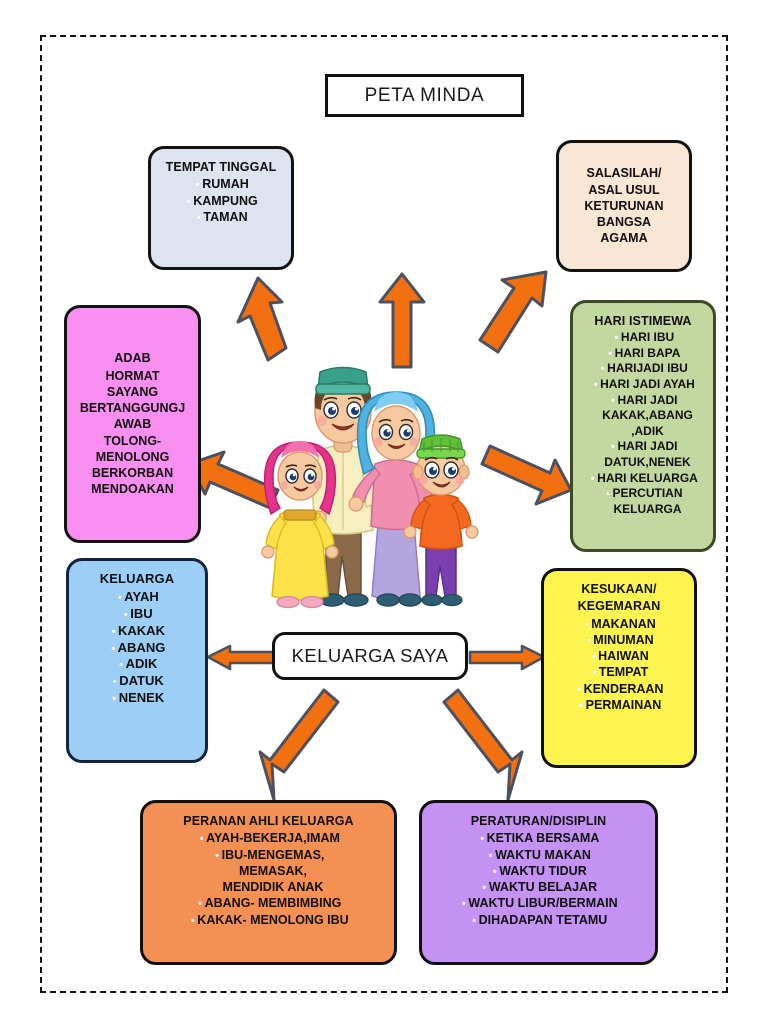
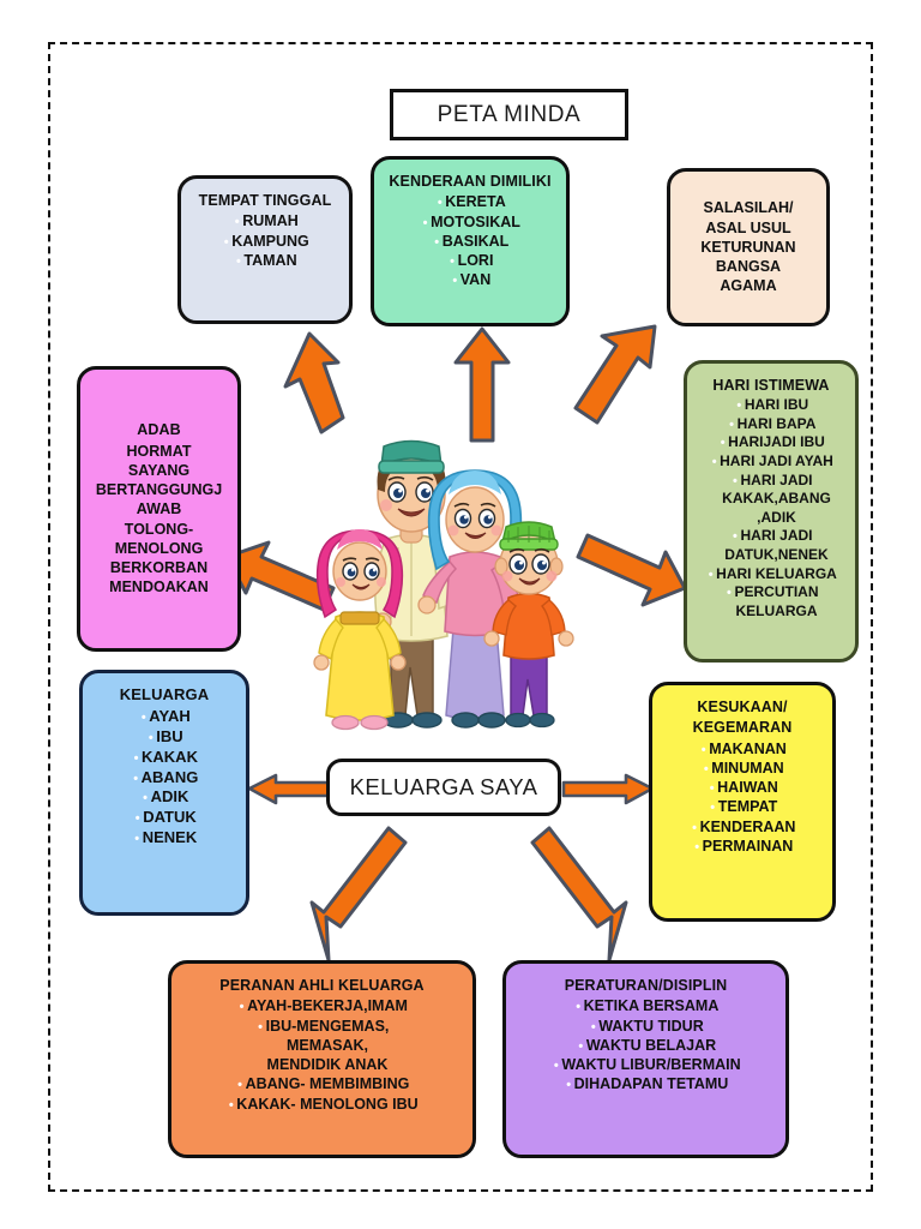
  PETA MINDA
  KELUARGA SAYA
  TEMPAT TINGGAL
  • RUMAH
  • KAMPUNG
  • TAMAN
+ KENDERAAN DIMILIKI
+ • KERETA
+ • MOTOSIKAL
+ • BASIKAL
+ • LORI
+ • VAN
  SALASILAH/
  ASAL USUL
  KETURUNAN
  BANGSA
  AGAMA
  HARI ISTIMEWA
  • HARI IBU
  • HARI BAPA
  • HARIJADI IBU
  • HARI JADI AYAH
  • HARI JADI
  KAKAK,ABANG
  ,ADIK
  • HARI JADI
  DATUK,NENEK
  • HARI KELUARGA
  • PERCUTIAN
  KELUARGA
  ADAB
  HORMAT
  SAYANG
  BERTANGGUNGJ
  AWAB
  TOLONG-
  MENOLONG
  BERKORBAN
  MENDOAKAN
  KELUARGA
  • AYAH
  • IBU
  • KAKAK
  • ABANG
  • ADIK
  • DATUK
  • NENEK
  KESUKAAN/
  KEGEMARAN
  • MAKANAN
  • MINUMAN
  • HAIWAN
  • TEMPAT
  • KENDERAAN
  • PERMAINAN
  PERANAN AHLI KELUARGA
  • AYAH-BEKERJA,IMAM
  • IBU-MENGEMAS,
  MEMASAK,
  MENDIDIK ANAK
  • ABANG- MEMBIMBING
  • KAKAK- MENOLONG IBU
  PERATURAN/DISIPLIN
  • KETIKA BERSAMA
- • WAKTU MAKAN
  • WAKTU TIDUR
  • WAKTU BELAJAR
  • WAKTU LIBUR/BERMAIN
  • DIHADAPAN TETAMU
